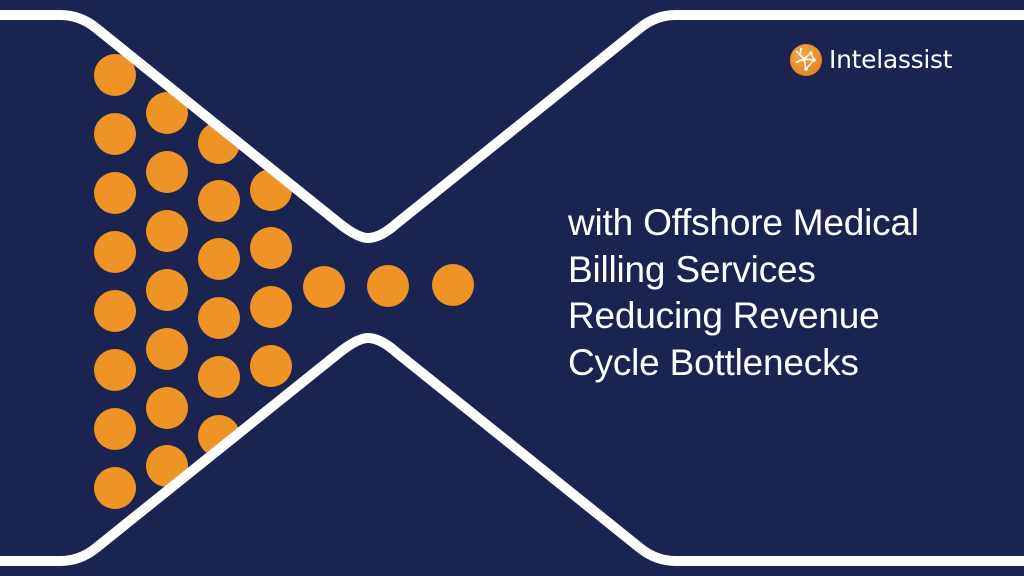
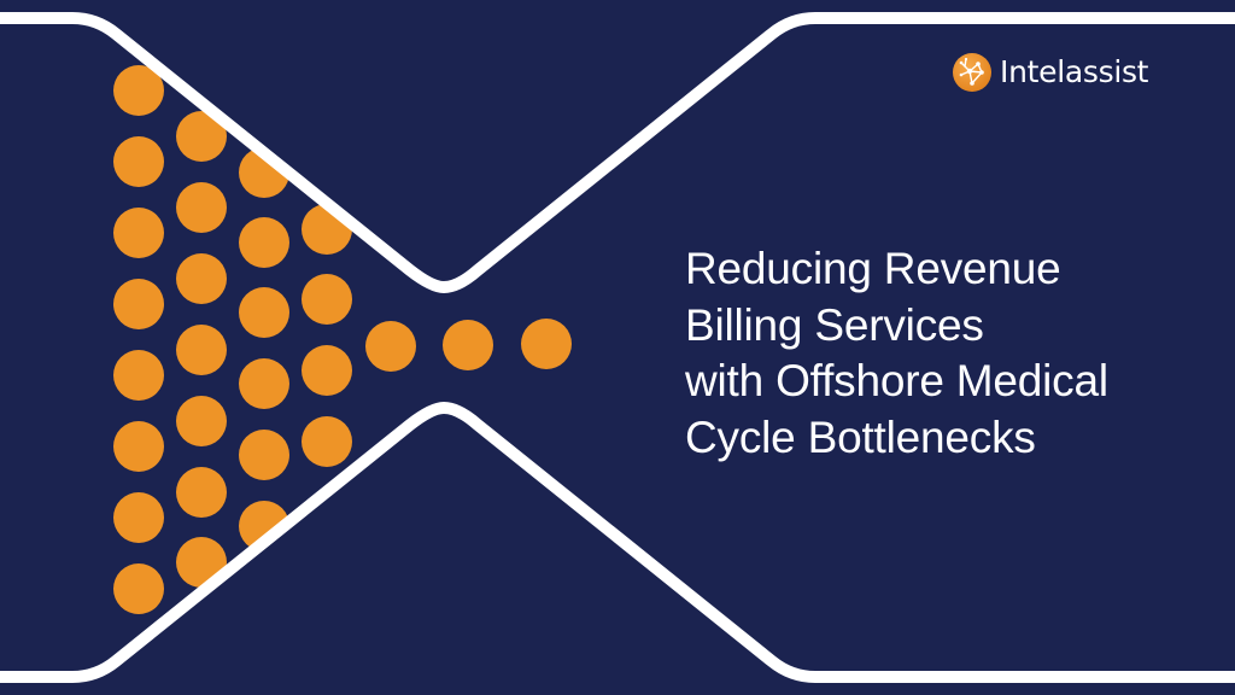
  Intelassist
- with Offshore Medical
+ Reducing Revenue
  Billing Services
- Reducing Revenue
+ with Offshore Medical
  Cycle Bottlenecks
